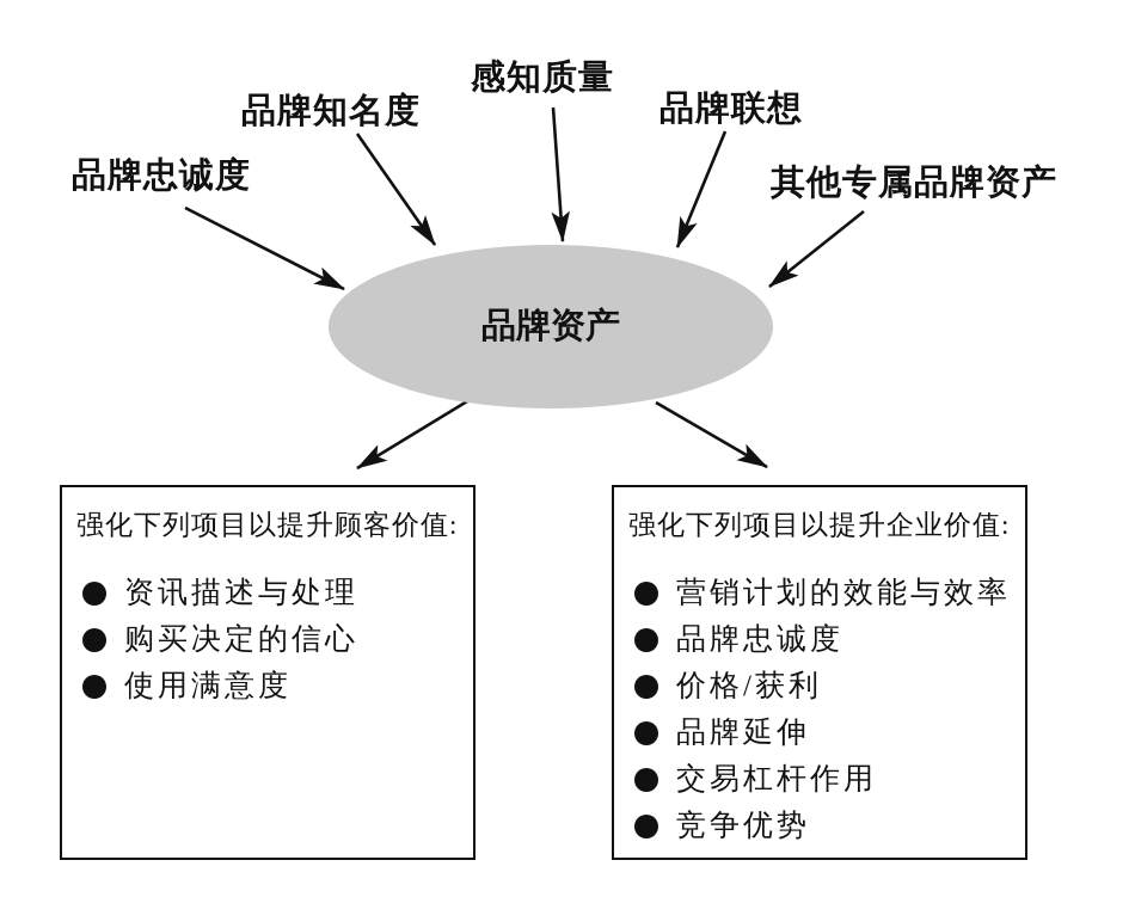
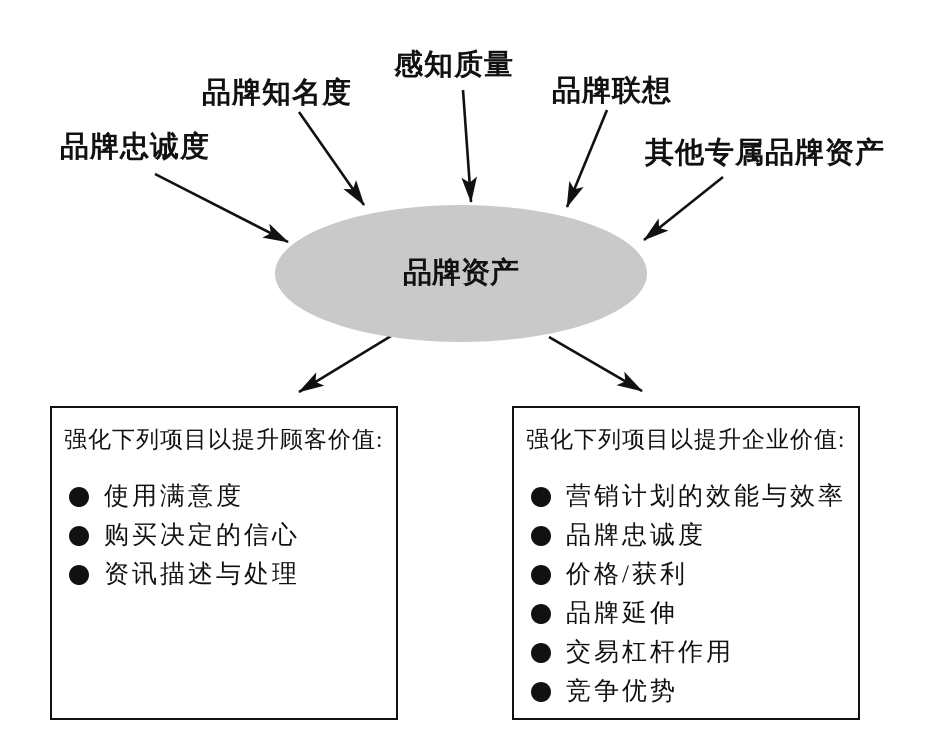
  品牌忠诚度
  品牌知名度
  感知质量
  品牌联想
  其他专属品牌资产
  品牌资产
  强化下列项目以提升顾客价值:
- 资讯描述与处理
+ 使用满意度
  购买决定的信心
- 使用满意度
+ 资讯描述与处理
  强化下列项目以提升企业价值:
  营销计划的效能与效率
  品牌忠诚度
  价格/获利
  品牌延伸
  交易杠杆作用
  竞争优势
